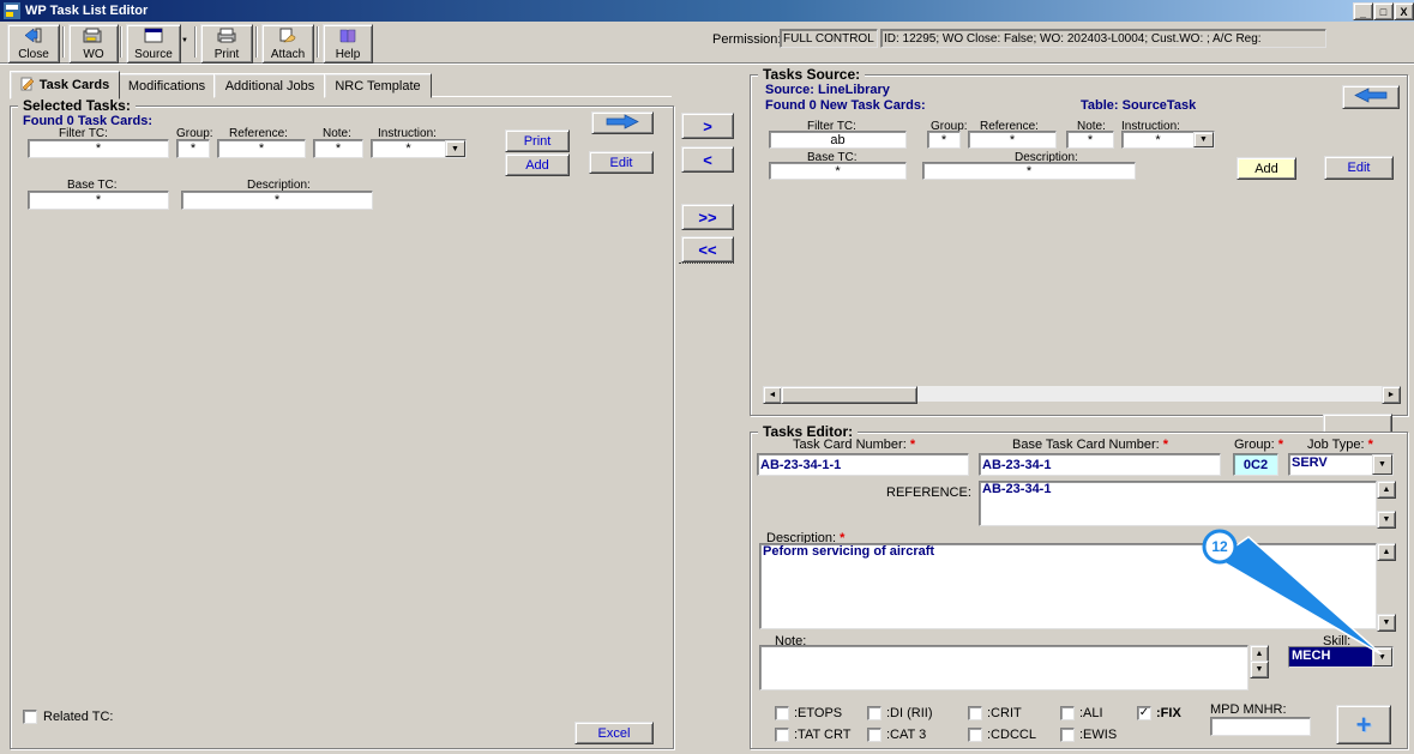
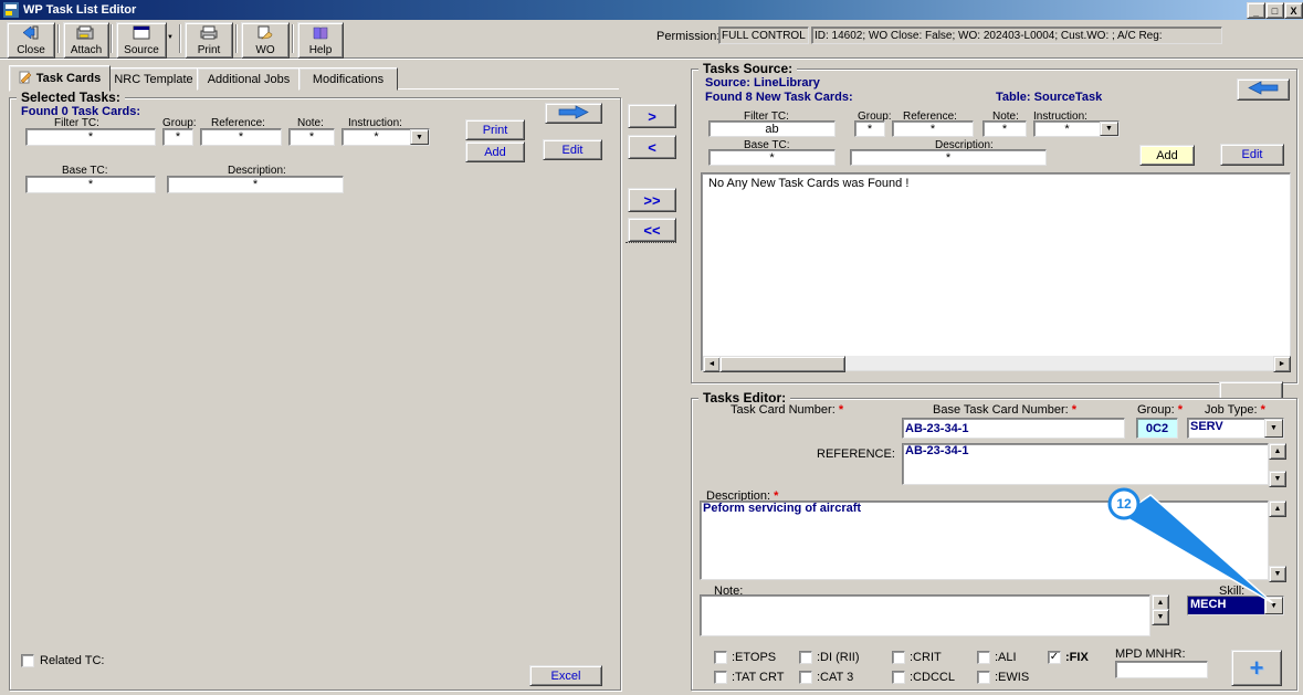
  WP Task List Editor
  _
  □
  X
  Close
- WO
+ Attach
  Source
  Print
- Attach
+ WO
  Help
  Permission
  FULL CONTROL
- ID: 12295; WO Close: False; WO: 202403-L0004; Cust.WO: ; A/C Reg:
+ ID: 14602; WO Close: False; WO: 202403-L0004; Cust.WO: ; A/C Reg:
  Task Cards
- Modifications
+ NRC Template
  Additional Jobs
- NRC Template
+ Modifications
  Selected Tasks:
  Found 0 Task Cards:
  Filter TC:
  Group:
  Reference:
  Note:
  Instruction:
  *
  *
  *
  *
  *
  Print
  Add
  Edit
  Base TC:
  Description:
  *
  *
  Related TC:
  Excel
  >
  <
  >>
  <<
  Tasks Source:
  Source: LineLibrary
- Found 0 New Task Cards:
+ Found 8 New Task Cards:
  Table: SourceTask
  Filter TC:
  Group:
  Reference:
  Note:
  Instruction:
  ab
  *
  *
  *
  *
  Base TC:
  Description:
  *
  *
  Add
  Edit
+ No Any New Task Cards was Found !
  Tasks Editor:
  Task Card Number: *
  Base Task Card Number: *
  Group: *
  Job Type: *
- AB-23-34-1-1
  AB-23-34-1
  0C2
  SERV
  REFERENCE:
  AB-23-34-1
  Description: *
  Peform servicing of aircraft
  Note:
  Skill:
  MECH
  :ETOPS
  :DI (RII)
  :CRIT
  :ALI
  ✓
  :FIX
  :TAT CRT
  :CAT 3
  :CDCCL
  :EWIS
  MPD MNHR:
  +
  12
